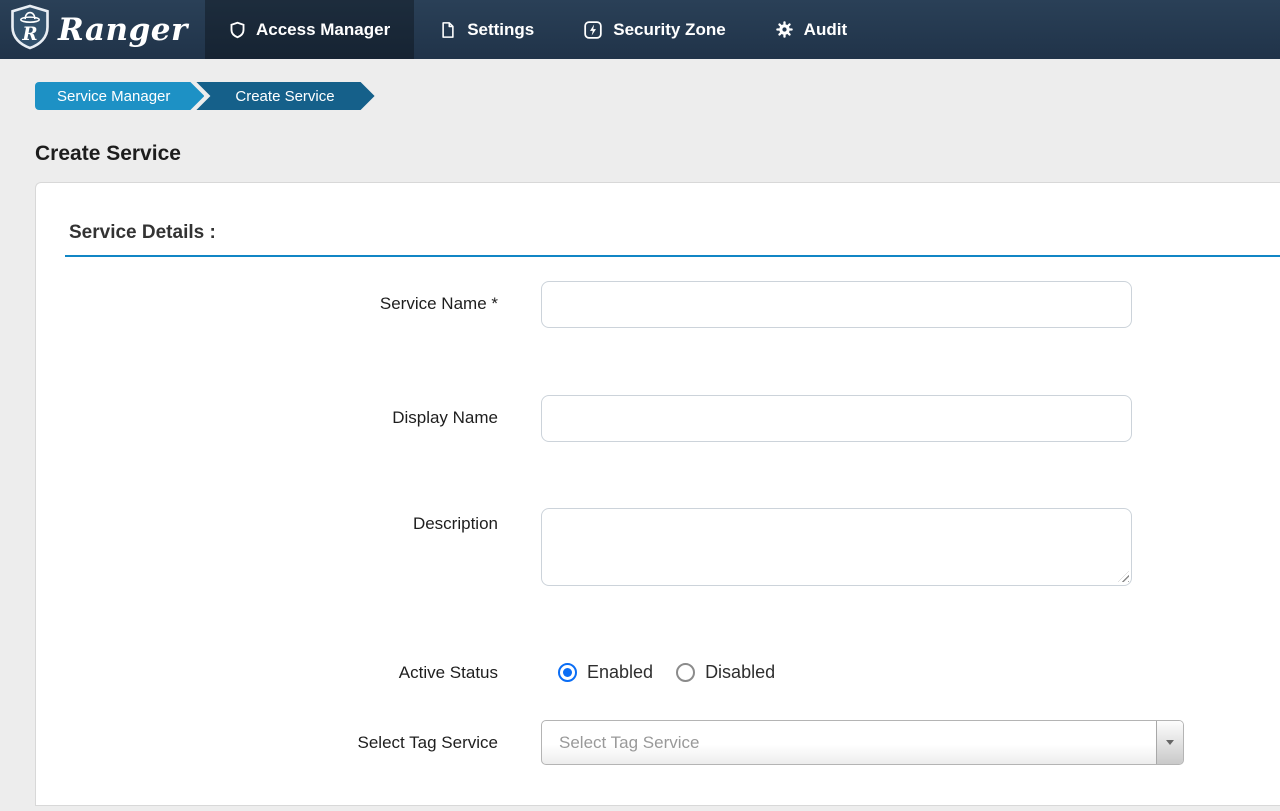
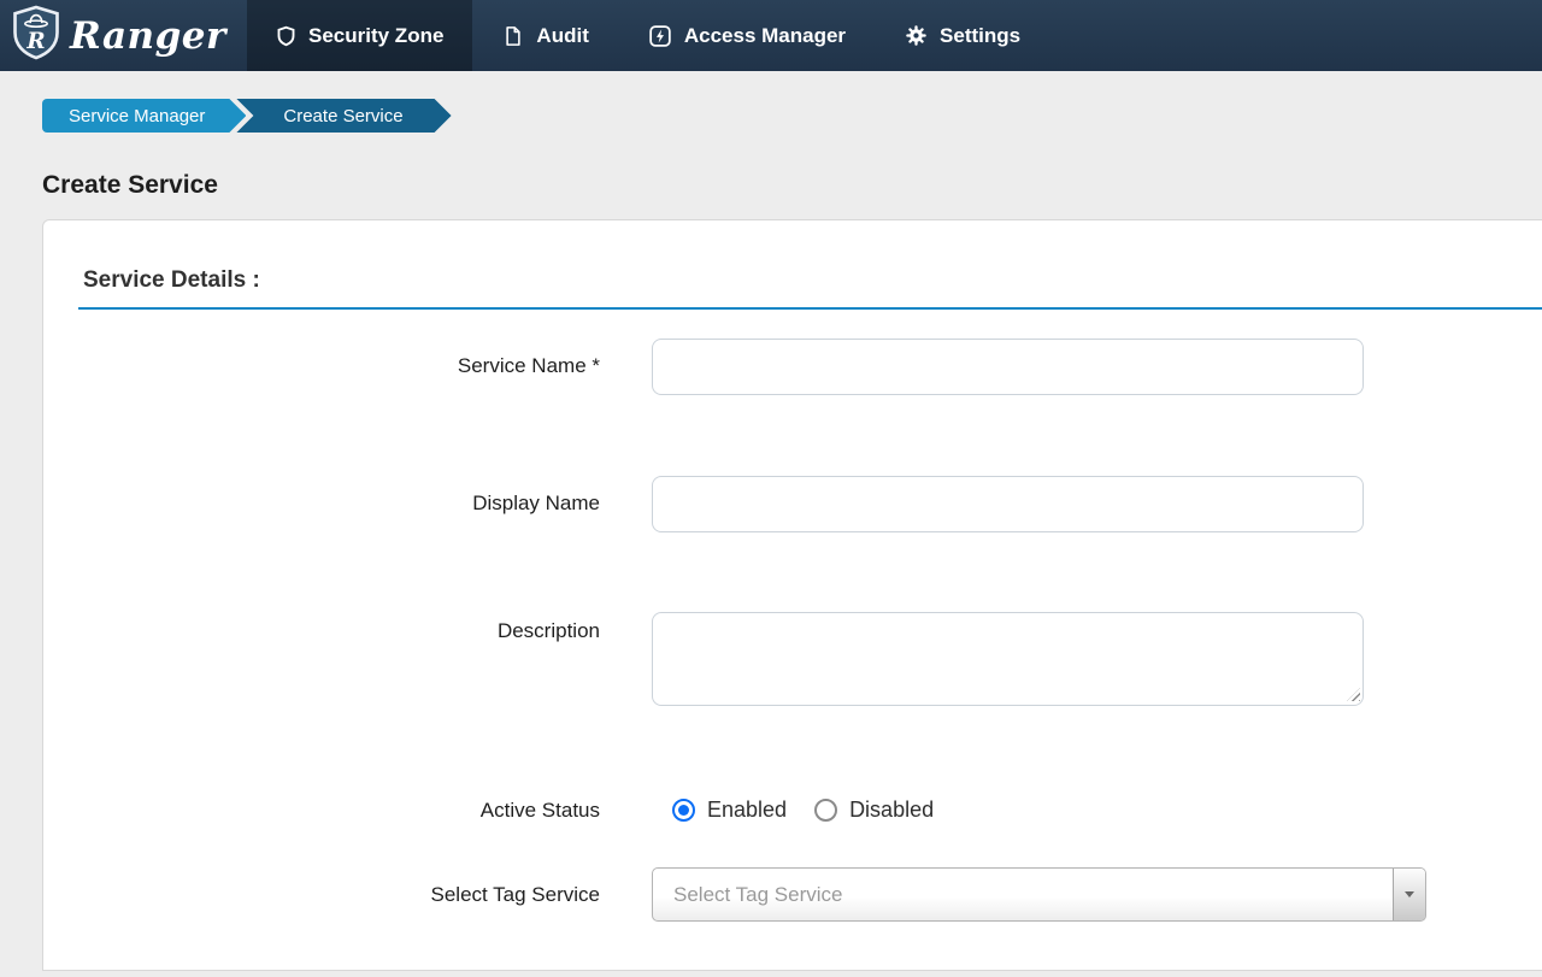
  R
  Ranger
- Access Manager
+ Security Zone
- Settings
+ Audit
- Security Zone
+ Access Manager
- Audit
+ Settings
  Service Manager
  Create Service
  Create Service
  Service Details :
  Service Name *
  Display Name
  Description
  Active Status
  Enabled
  Disabled
  Select Tag Service
  Select Tag Service
